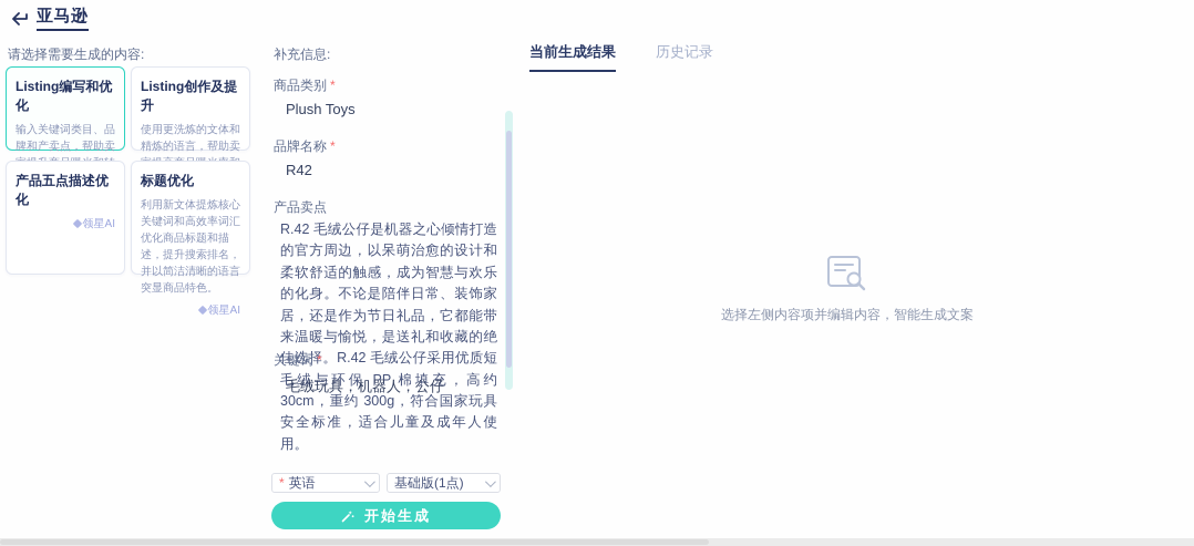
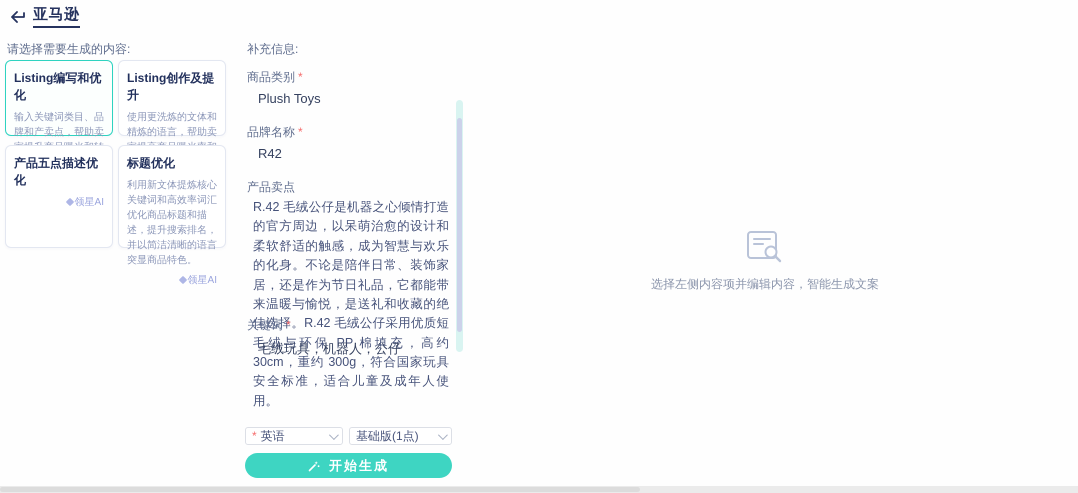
  亚马逊
  请选择需要生成的内容:
  Listing编写和优化
  Listing创作及提升
  产品五点描述优化
  领星AI
  标题优化
  利用新文体提炼核心关键词和高效率词汇优化商品标题和描述，提升搜索排名，并以简洁清晰的语言突显商品特色。
  领星AI
  补充信息:
  商品类别 *
  Plush Toys
  品牌名称 *
  R42
  产品卖点
  R.42 毛绒公仔是机器之心倾情打造的官方周边，以呆萌治愈的设计和柔软舒适的触感，成为智慧与欢乐的化身。不论是陪伴日常、装饰家居，还是作为节日礼品，它都能带来温暖与愉悦，是送礼和收藏的绝佳选择。R.42 毛绒公仔采用优质短毛绒与环保 PP 棉填充，高约 30cm，重约 300g，符合国家玩具安全标准，适合儿童及成年人使用。
  关键词 *
  毛绒玩具，机器人，公仔
  *
  英语
  基础版(1点)
  开始生成
- 当前生成结果
- 历史记录
  选择左侧内容项并编辑内容，智能生成文案
